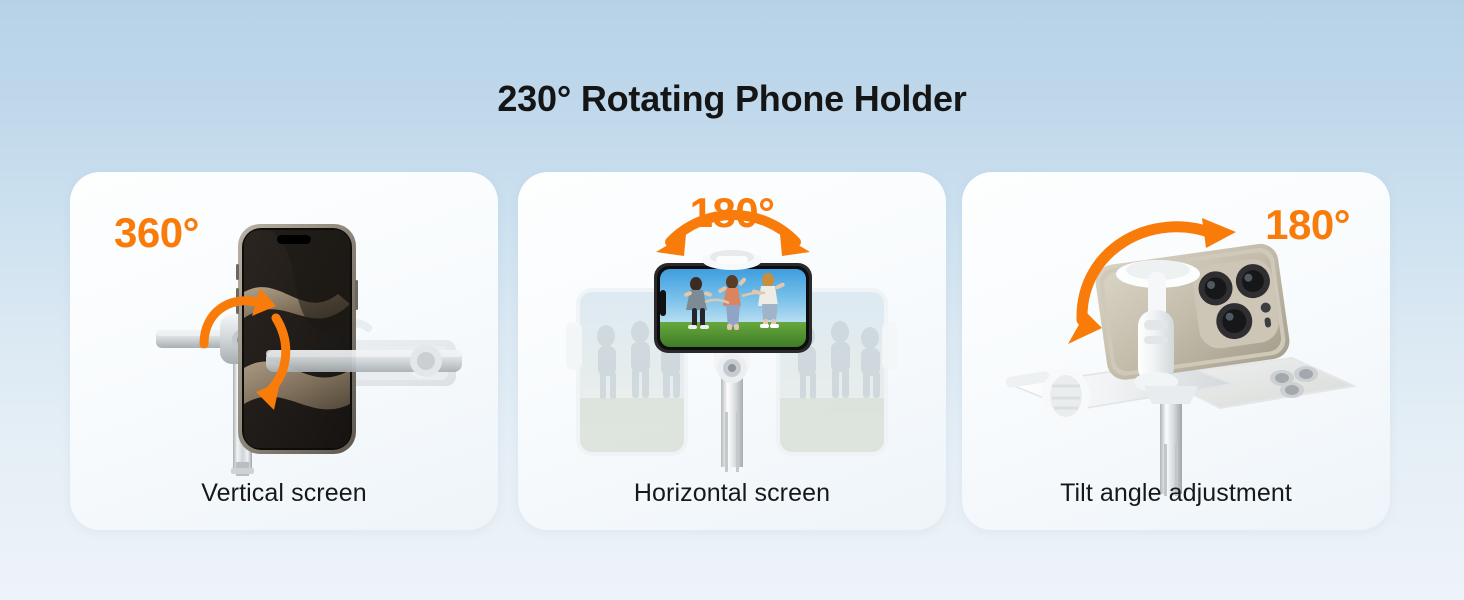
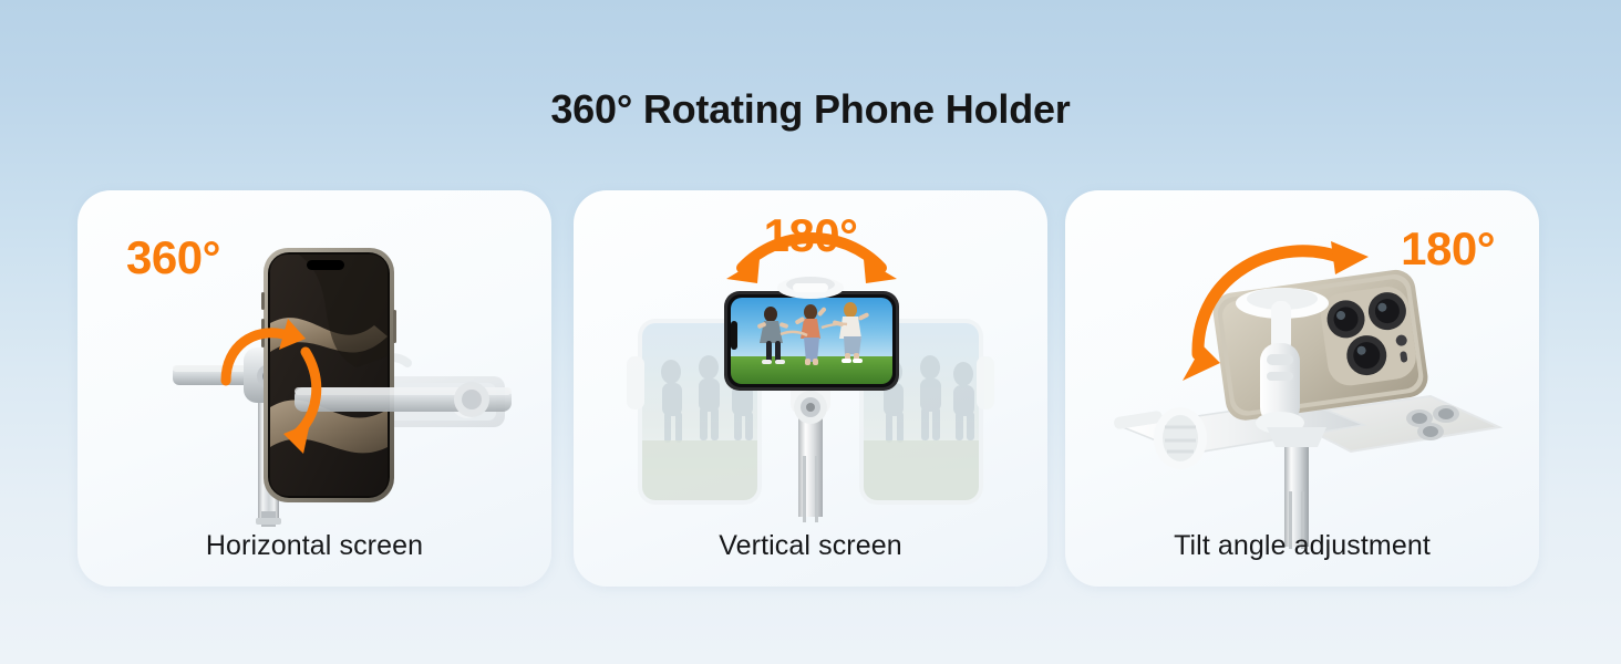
- 230° Rotating Phone Holder
+ 360° Rotating Phone Holder
  360°
- Vertical screen
+ Horizontal screen
  180°
- Horizontal screen
+ Vertical screen
  180°
  Tilt angle adjustment
